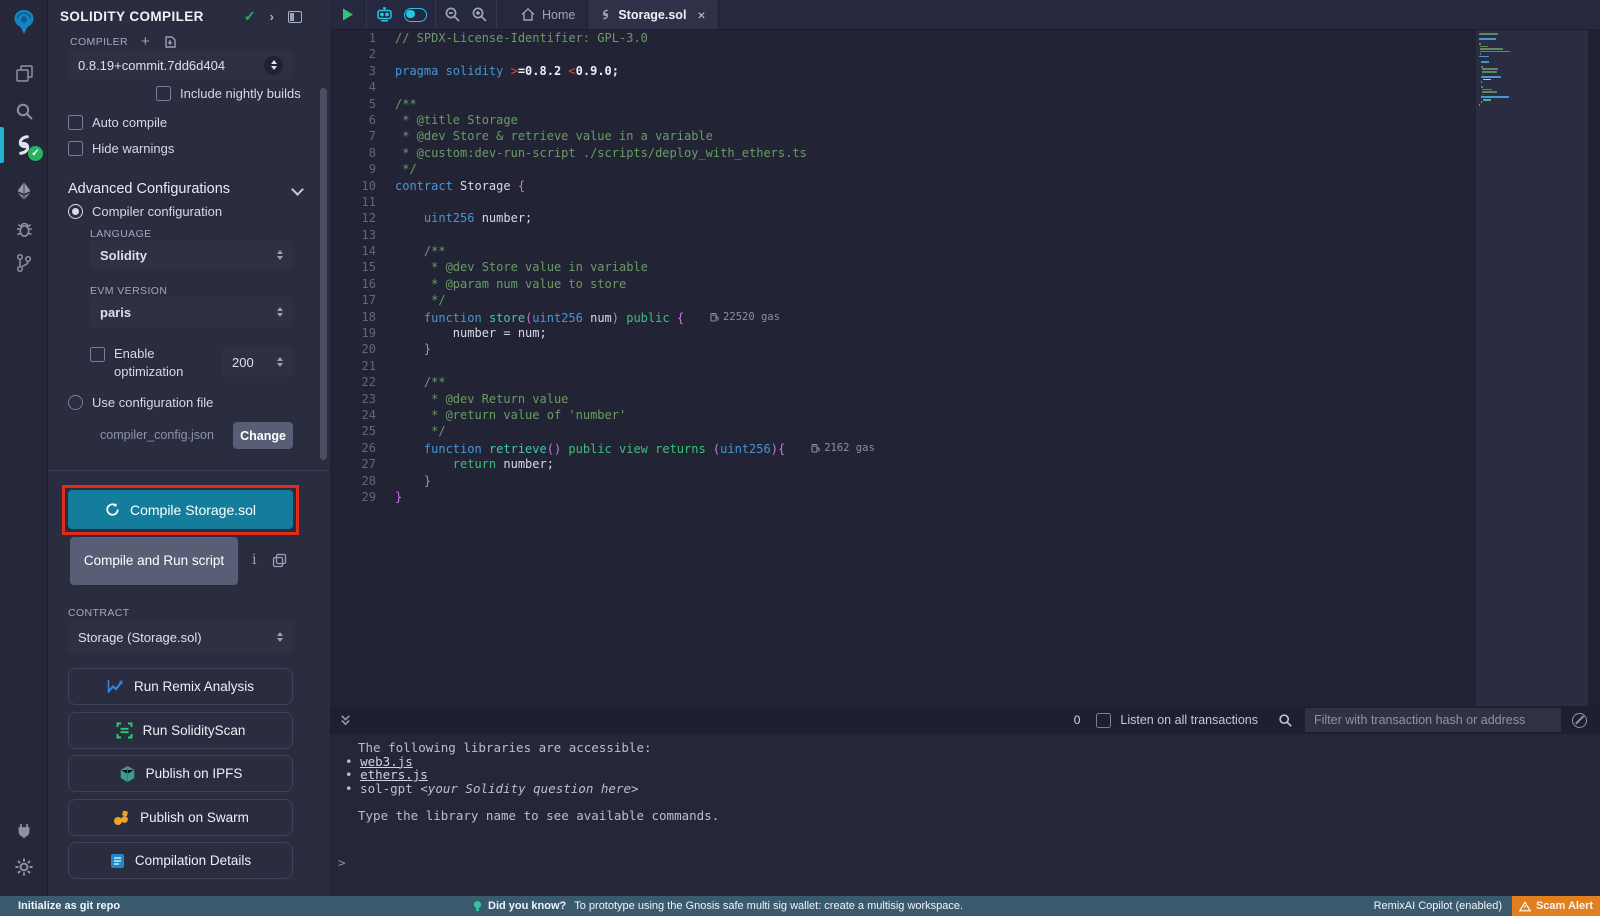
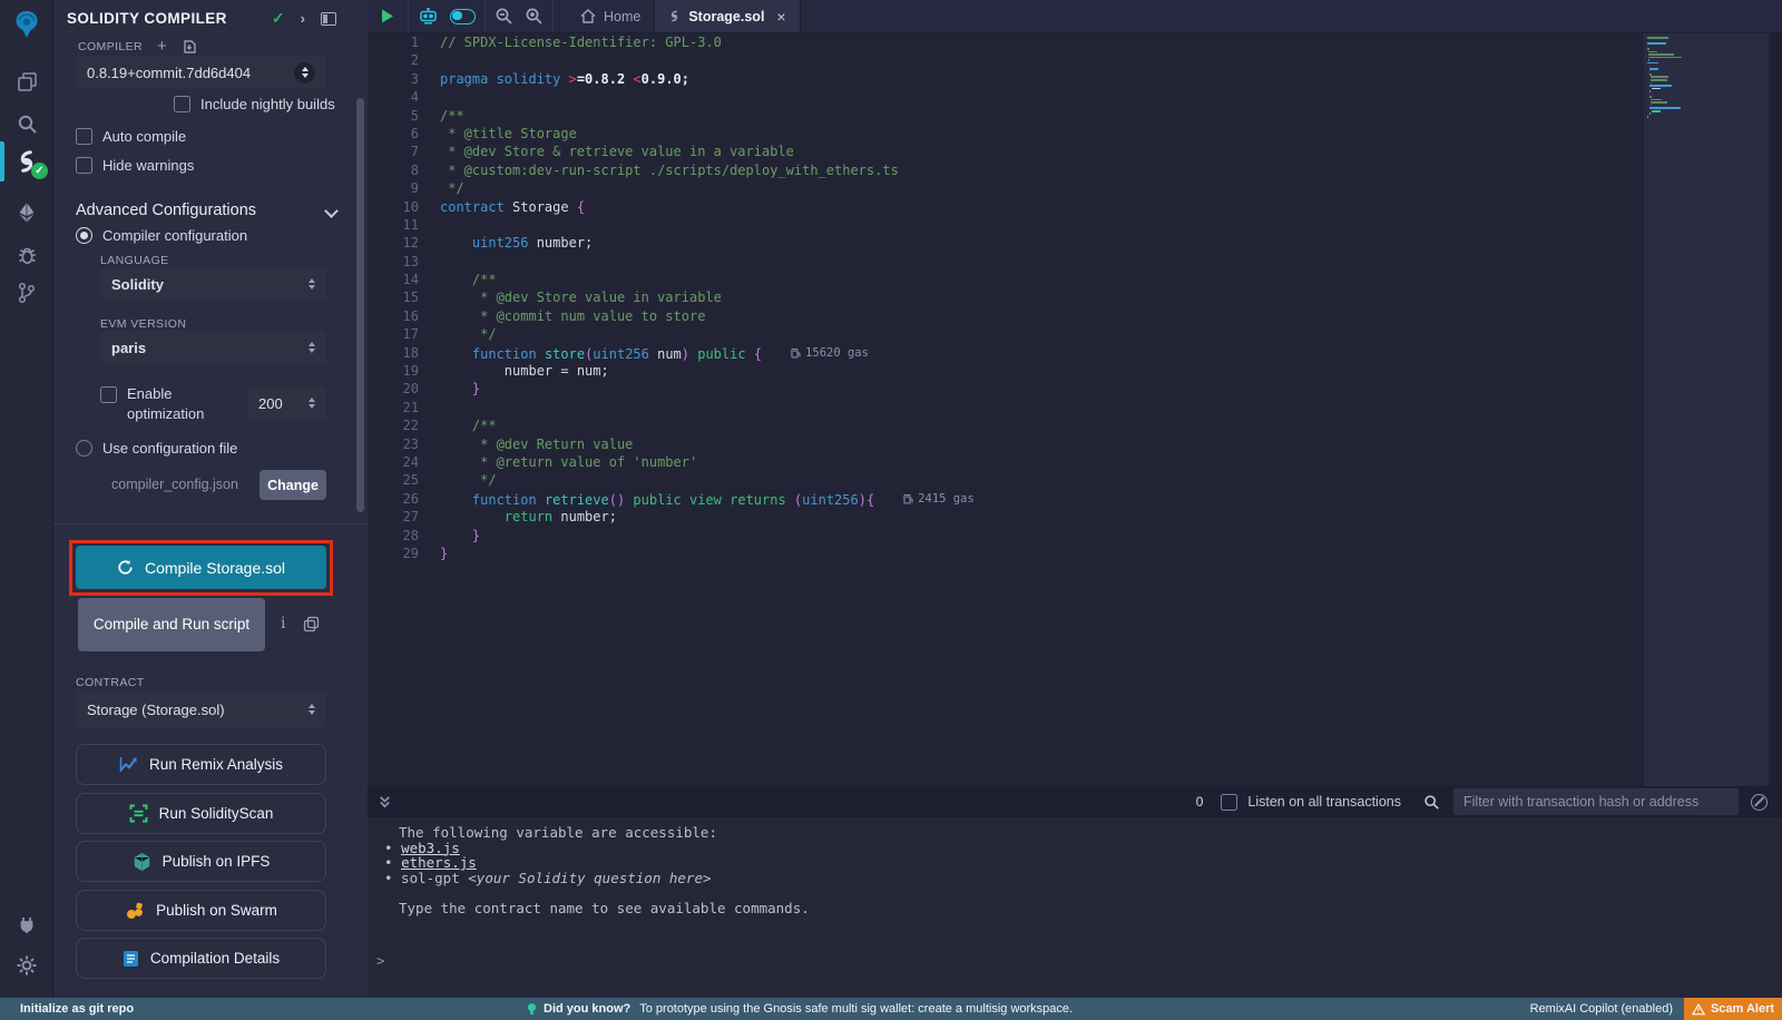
  ✓
  SOLIDITY COMPILER
  ✓
  ›
  COMPILER
  +
  0.8.19+commit.7dd6d404
  Include nightly builds
  Auto compile
  Hide warnings
  Advanced Configurations
  Compiler configuration
  LANGUAGE
  Solidity
  EVM VERSION
  paris
  Enable optimization
  200
  Use configuration file
  compiler_config.json
  Change
  Compile Storage.sol
  Compile and Run script
  i
  CONTRACT
  Storage (Storage.sol)
  Run Remix Analysis
  Run SolidityScan
  Publish on IPFS
  Publish on Swarm
  Compilation Details
  Home
  Storage.sol
  ×
  1
  // SPDX-License-Identifier: GPL-3.0
  2
  3
  pragma solidity >=0.8.2 <0.9.0;
  4
  5
  /**
  6
  * @title Storage
  7
  * @dev Store & retrieve value in a variable
  8
  * @custom:dev-run-script ./scripts/deploy_with_ethers.ts
  9
  */
  10
  contract Storage {
  11
  12
  uint256 number;
  13
  14
  /**
  15
  * @dev Store value in variable
  16
- * @param num value to store
+ * @commit num value to store
  17
  */
  18
  function store(uint256 num) public {
- 22520 gas
+ 15620 gas
  19
  number = num;
  20
  }
  21
  22
  /**
  23
  * @dev Return value
  24
  * @return value of 'number'
  25
  */
  26
  function retrieve() public view returns (uint256){
- 2162 gas
+ 2415 gas
  27
  return number;
  28
  }
  29
  }
  0
  Listen on all transactions
  Filter with transaction hash or address
- The following libraries are accessible:
+ The following variable are accessible:
  • web3.js
  • ethers.js
  • sol-gpt <your Solidity question here>
- Type the library name to see available commands.
+ Type the contract name to see available commands.
  >
  Initialize as git repo
  Did you know?
  To prototype using the Gnosis safe multi sig wallet: create a multisig workspace.
  RemixAI Copilot (enabled)
  Scam Alert
